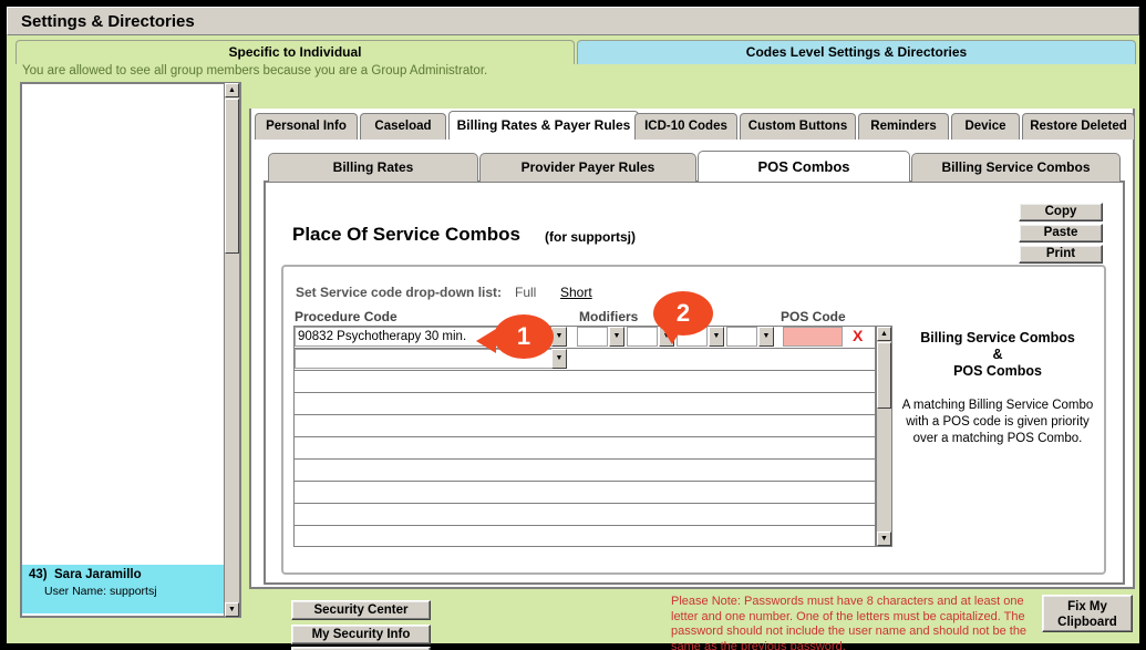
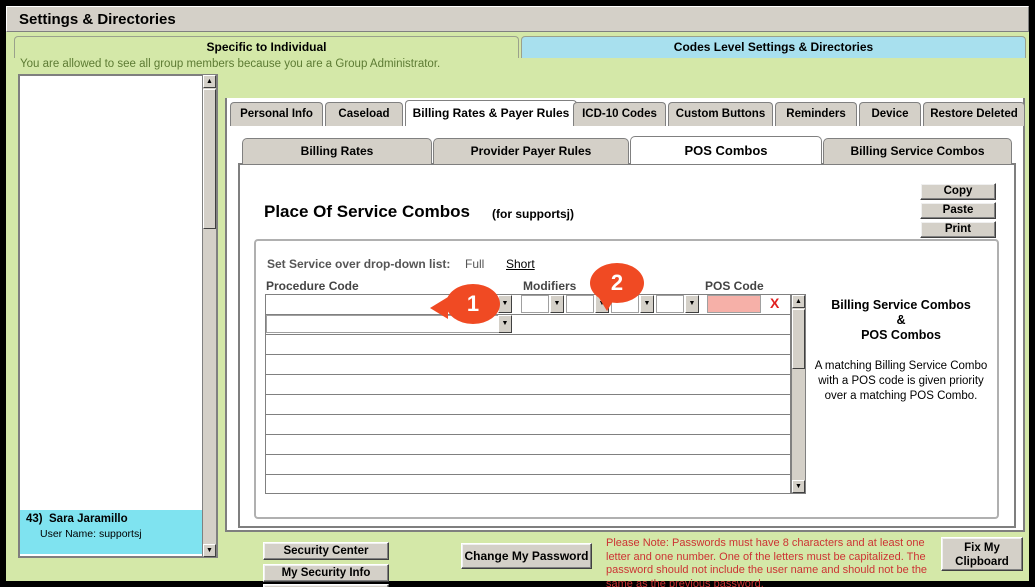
  Settings & Directories
  Specific to Individual
  Codes Level Settings & Directories
  You are allowed to see all group members because you are a Group Administrator.
  43) Sara Jaramillo
  User Name: supportsj
  Personal Info
  Caseload
  Billing Rates & Payer Rules
  ICD-10 Codes
  Custom Buttons
  Reminders
  Device
  Restore Deleted
  Billing Rates
  Provider Payer Rules
  POS Combos
  Billing Service Combos
  Place Of Service Combos
  (for supportsj)
  Copy
  Paste
  Print
- Set Service code drop-down list:
+ Set Service over drop-down list:
  Full
  Short
  Procedure Code
  Modifiers
  POS Code
- 90832 Psychotherapy 30 min.
  X
  Billing Service Combos
  &
  POS Combos
  A matching Billing Service Combo with a POS code is given priority over a matching POS Combo.
  Security Center
  My Security Info
+ Change My Password
  Fix My
  Clipboard
  Please Note: Passwords must have 8 characters and at least one letter and one number. One of the letters must be capitalized. The password should not include the user name and should not be the same as the previous password.
  1
  2
